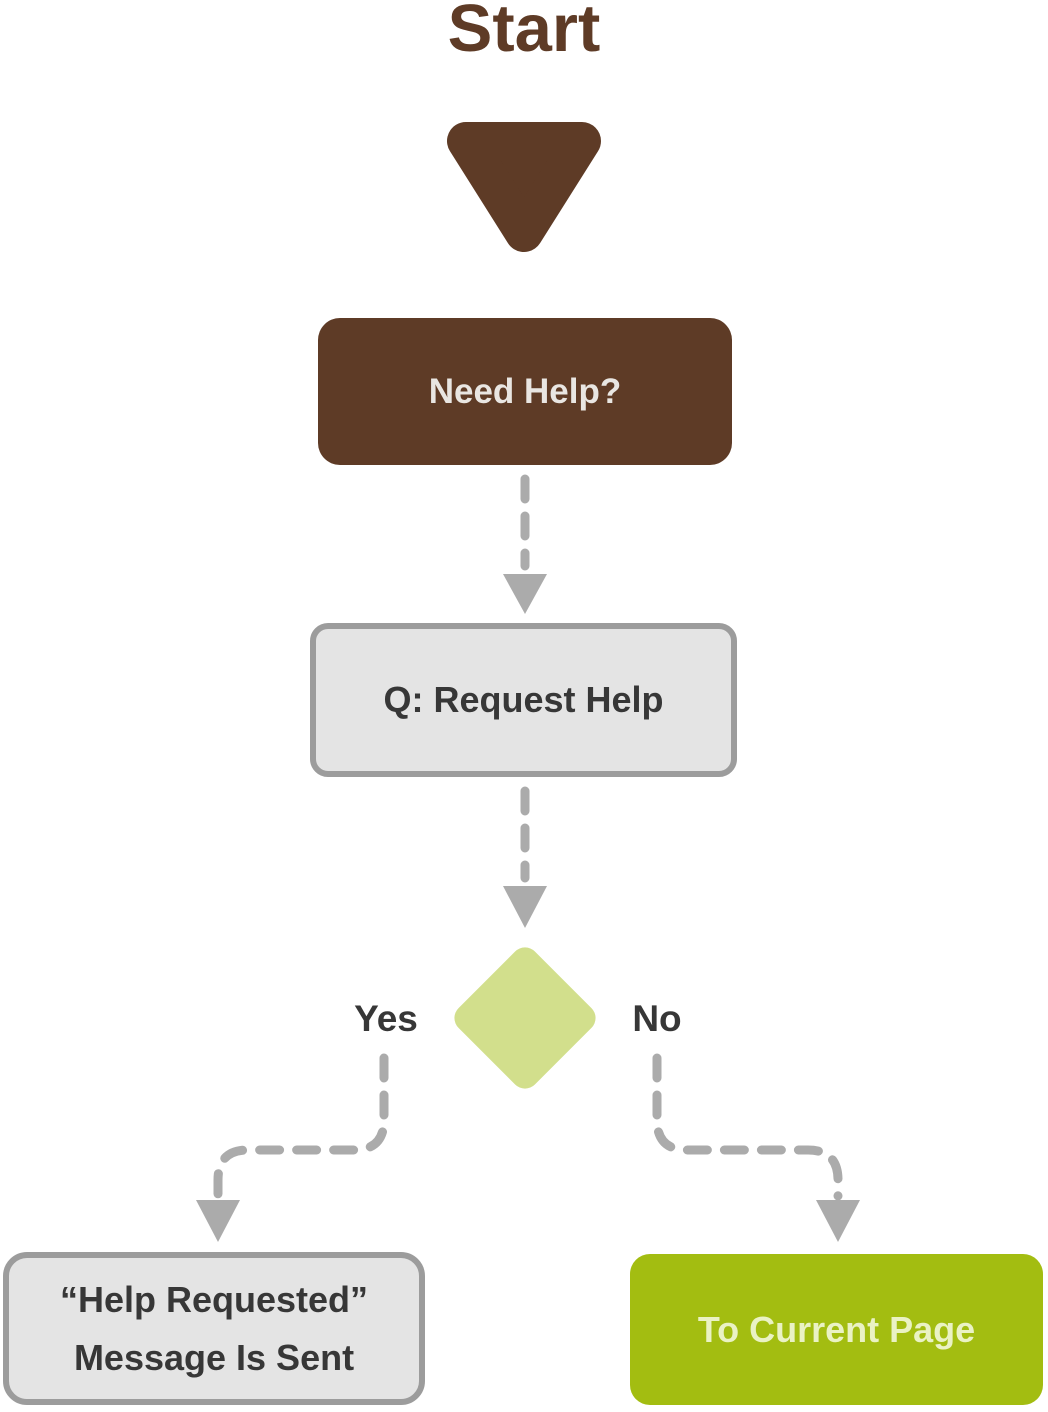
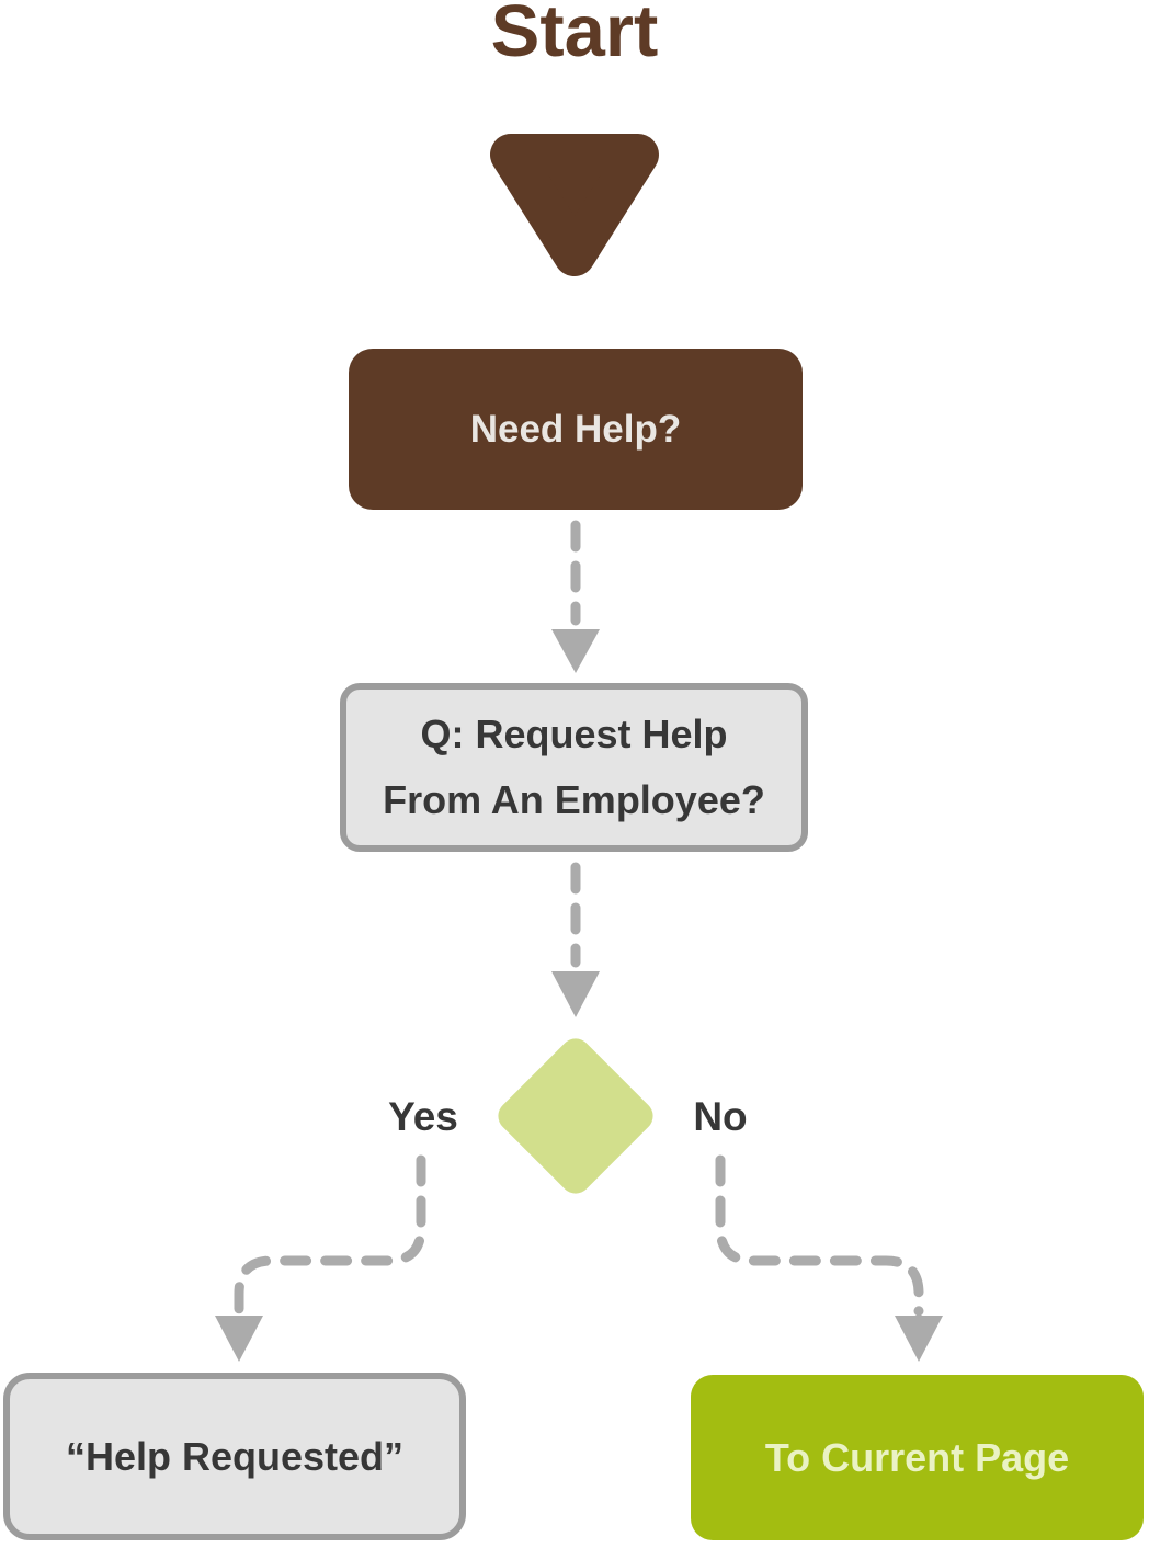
  Start
  Need Help?
  Q: Request Help
+ From An Employee?
  Yes
  No
  “Help Requested”
- Message Is Sent
  To Current Page
